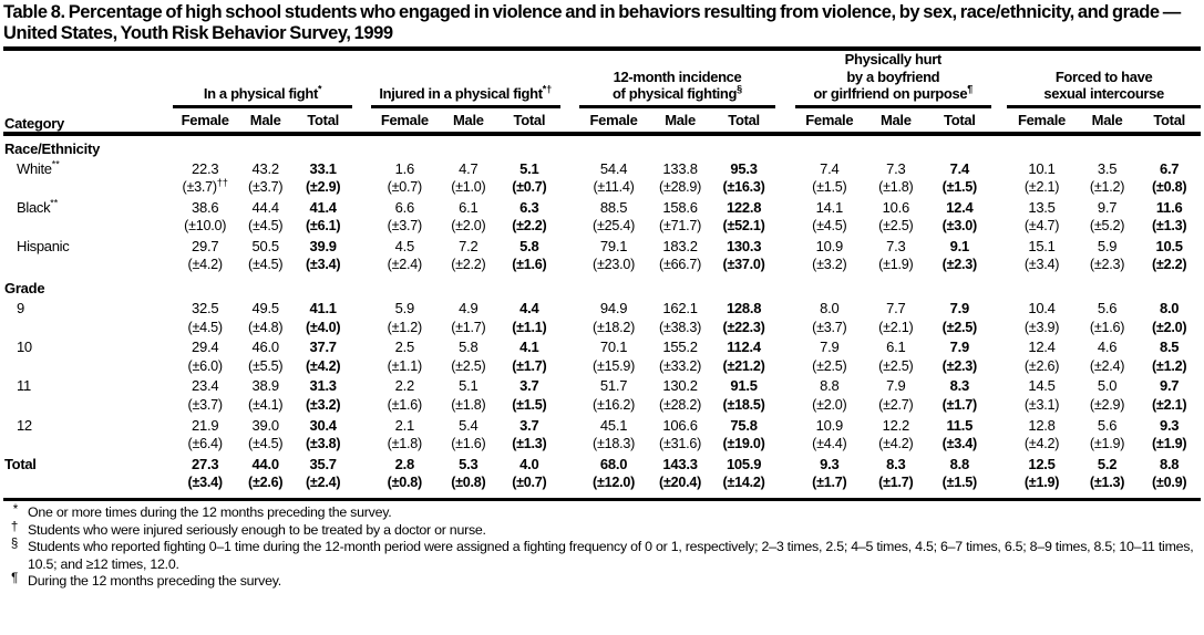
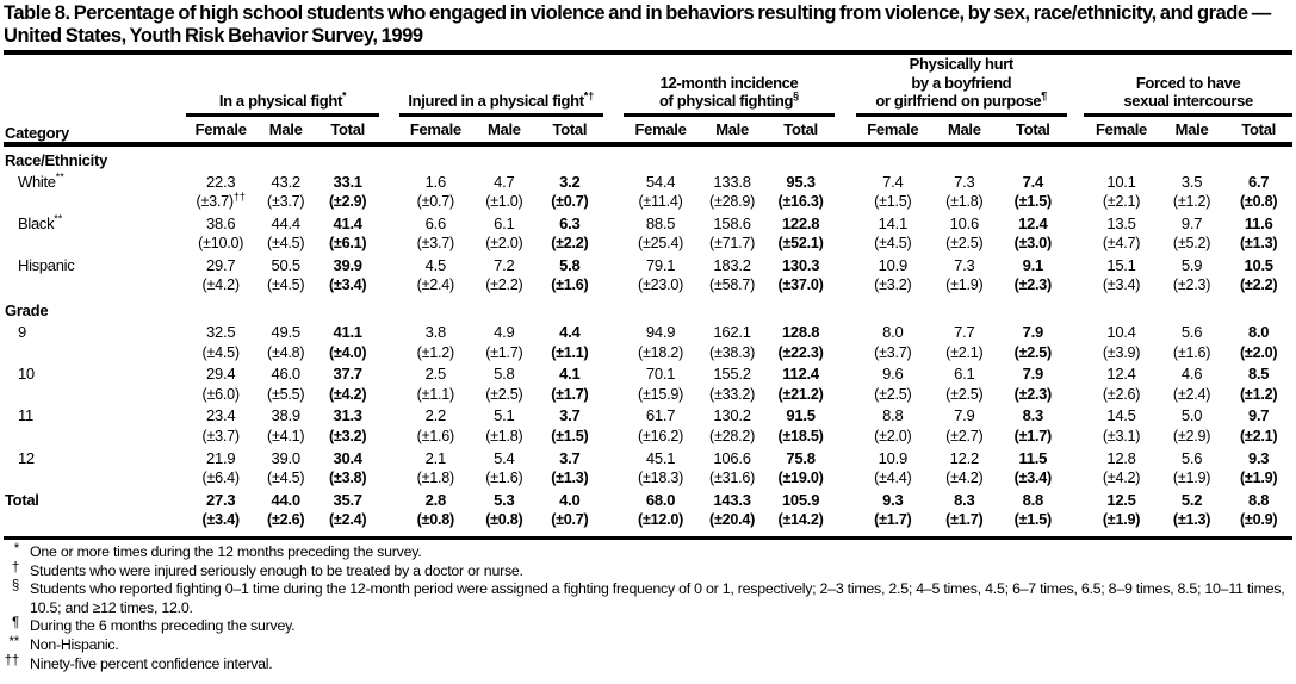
  Table 8. Percentage of high school students who engaged in violence and in behaviors resulting from violence, by sex, race/ethnicity, and grade — United States, Youth Risk Behavior Survey, 1999
  Category	In a physical fight*		Injured in a physical fight*†		12-month incidenceof physical fighting§		Physically hurtby a boyfriendor girlfriend on purpose¶		Forced to havesexual intercourse
  Female	Male	Total	Female	Male	Total	Female	Male	Total	Female	Male	Total	Female	Male	Total
  Race/Ethnicity
- White**	22.3(±3.7)††	43.2(±3.7)	33.1(±2.9)		1.6(±0.7)	4.7(±1.0)	5.1(±0.7)		54.4(±11.4)	133.8(±28.9)	95.3(±16.3)		7.4(±1.5)	7.3(±1.8)	7.4(±1.5)		10.1(±2.1)	3.5(±1.2)	6.7(±0.8)
+ White**	22.3(±3.7)††	43.2(±3.7)	33.1(±2.9)		1.6(±0.7)	4.7(±1.0)	3.2(±0.7)		54.4(±11.4)	133.8(±28.9)	95.3(±16.3)		7.4(±1.5)	7.3(±1.8)	7.4(±1.5)		10.1(±2.1)	3.5(±1.2)	6.7(±0.8)
  Black**	38.6(±10.0)	44.4(±4.5)	41.4(±6.1)		6.6(±3.7)	6.1(±2.0)	6.3(±2.2)		88.5(±25.4)	158.6(±71.7)	122.8(±52.1)		14.1(±4.5)	10.6(±2.5)	12.4(±3.0)		13.5(±4.7)	9.7(±5.2)	11.6(±1.3)
- Hispanic	29.7(±4.2)	50.5(±4.5)	39.9(±3.4)		4.5(±2.4)	7.2(±2.2)	5.8(±1.6)		79.1(±23.0)	183.2(±66.7)	130.3(±37.0)		10.9(±3.2)	7.3(±1.9)	9.1(±2.3)		15.1(±3.4)	5.9(±2.3)	10.5(±2.2)
+ Hispanic	29.7(±4.2)	50.5(±4.5)	39.9(±3.4)		4.5(±2.4)	7.2(±2.2)	5.8(±1.6)		79.1(±23.0)	183.2(±58.7)	130.3(±37.0)		10.9(±3.2)	7.3(±1.9)	9.1(±2.3)		15.1(±3.4)	5.9(±2.3)	10.5(±2.2)
  Grade
- 9	32.5(±4.5)	49.5(±4.8)	41.1(±4.0)		5.9(±1.2)	4.9(±1.7)	4.4(±1.1)		94.9(±18.2)	162.1(±38.3)	128.8(±22.3)		8.0(±3.7)	7.7(±2.1)	7.9(±2.5)		10.4(±3.9)	5.6(±1.6)	8.0(±2.0)
+ 9	32.5(±4.5)	49.5(±4.8)	41.1(±4.0)		3.8(±1.2)	4.9(±1.7)	4.4(±1.1)		94.9(±18.2)	162.1(±38.3)	128.8(±22.3)		8.0(±3.7)	7.7(±2.1)	7.9(±2.5)		10.4(±3.9)	5.6(±1.6)	8.0(±2.0)
- 10	29.4(±6.0)	46.0(±5.5)	37.7(±4.2)		2.5(±1.1)	5.8(±2.5)	4.1(±1.7)		70.1(±15.9)	155.2(±33.2)	112.4(±21.2)		7.9(±2.5)	6.1(±2.5)	7.9(±2.3)		12.4(±2.6)	4.6(±2.4)	8.5(±1.2)
+ 10	29.4(±6.0)	46.0(±5.5)	37.7(±4.2)		2.5(±1.1)	5.8(±2.5)	4.1(±1.7)		70.1(±15.9)	155.2(±33.2)	112.4(±21.2)		9.6(±2.5)	6.1(±2.5)	7.9(±2.3)		12.4(±2.6)	4.6(±2.4)	8.5(±1.2)
- 11	23.4(±3.7)	38.9(±4.1)	31.3(±3.2)		2.2(±1.6)	5.1(±1.8)	3.7(±1.5)		51.7(±16.2)	130.2(±28.2)	91.5(±18.5)		8.8(±2.0)	7.9(±2.7)	8.3(±1.7)		14.5(±3.1)	5.0(±2.9)	9.7(±2.1)
+ 11	23.4(±3.7)	38.9(±4.1)	31.3(±3.2)		2.2(±1.6)	5.1(±1.8)	3.7(±1.5)		61.7(±16.2)	130.2(±28.2)	91.5(±18.5)		8.8(±2.0)	7.9(±2.7)	8.3(±1.7)		14.5(±3.1)	5.0(±2.9)	9.7(±2.1)
  12	21.9(±6.4)	39.0(±4.5)	30.4(±3.8)		2.1(±1.8)	5.4(±1.6)	3.7(±1.3)		45.1(±18.3)	106.6(±31.6)	75.8(±19.0)		10.9(±4.4)	12.2(±4.2)	11.5(±3.4)		12.8(±4.2)	5.6(±1.9)	9.3(±1.9)
  Total	27.3(±3.4)	44.0(±2.6)	35.7(±2.4)		2.8(±0.8)	5.3(±0.8)	4.0(±0.7)		68.0(±12.0)	143.3(±20.4)	105.9(±14.2)		9.3(±1.7)	8.3(±1.7)	8.8(±1.5)		12.5(±1.9)	5.2(±1.3)	8.8(±0.9)
  *
  One or more times during the 12 months preceding the survey.
  †
  Students who were injured seriously enough to be treated by a doctor or nurse.
  §
  Students who reported fighting 0–1 time during the 12-month period were assigned a fighting frequency of 0 or 1, respectively; 2–3 times, 2.5; 4–5 times, 4.5; 6–7 times, 6.5; 8–9 times, 8.5; 10–11 times, 10.5; and ≥12 times, 12.0.
  ¶
- During the 12 months preceding the survey.
+ During the 6 months preceding the survey.
+ **
+ Non-Hispanic.
+ ††
+ Ninety-five percent confidence interval.
